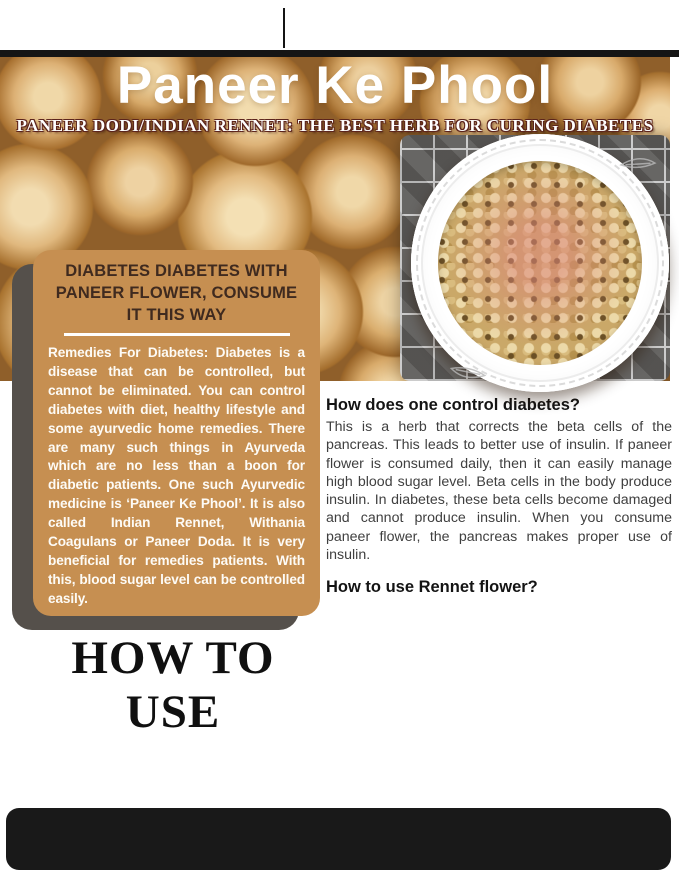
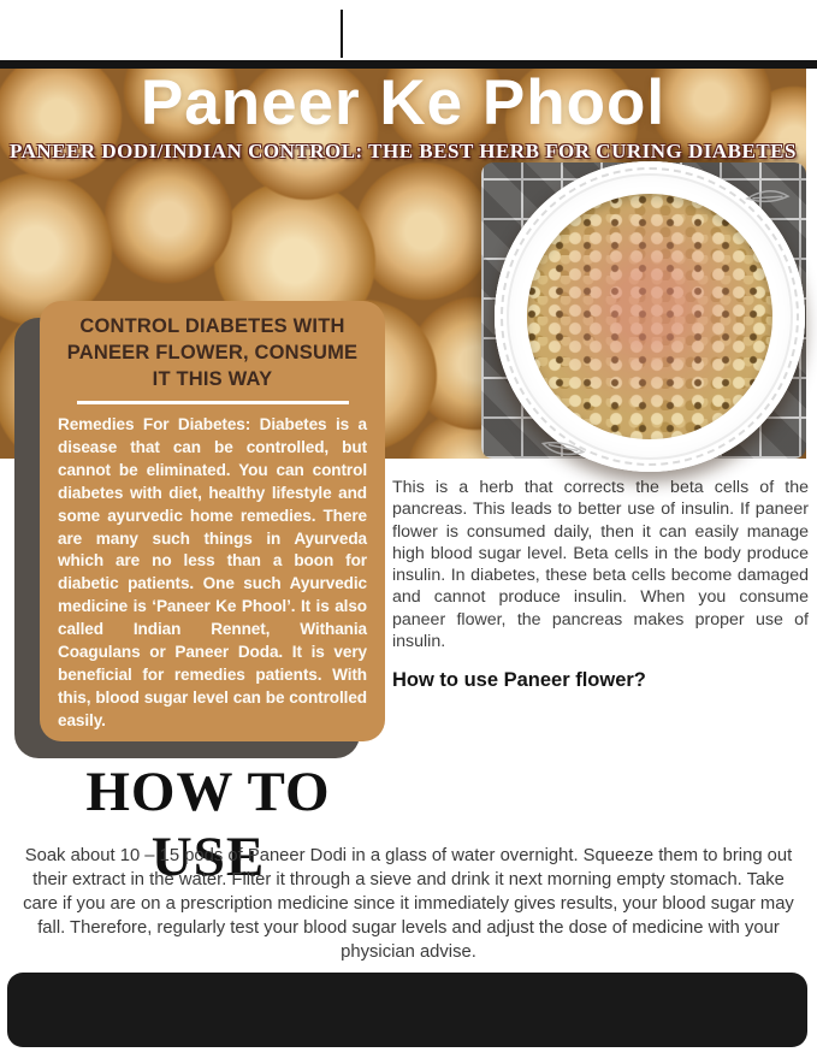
  Paneer Ke Phool
- PANEER DODI/INDIAN RENNET: THE BEST HERB FOR CURING DIABETES
+ PANEER DODI/INDIAN CONTROL: THE BEST HERB FOR CURING DIABETES
- DIABETES DIABETES WITH PANEER FLOWER, CONSUME IT THIS WAY
+ CONTROL DIABETES WITH PANEER FLOWER, CONSUME IT THIS WAY
  Remedies For Diabetes: Diabetes is a disease that can be controlled, but cannot be eliminated. You can control diabetes with diet, healthy lifestyle and some ayurvedic home remedies. There are many such things in Ayurveda which are no less than a boon for diabetic patients. One such Ayurvedic medicine is ‘Paneer Ke Phool’. It is also called Indian Rennet, Withania Coagulans or Paneer Doda. It is very beneficial for remedies patients. With this, blood sugar level can be controlled easily.
- How does one control diabetes?
  This is a herb that corrects the beta cells of the pancreas. This leads to better use of insulin. If paneer flower is consumed daily, then it can easily manage high blood sugar level. Beta cells in the body produce insulin. In diabetes, these beta cells become damaged and cannot produce insulin. When you consume paneer flower, the pancreas makes proper use of insulin.
- How to use Rennet flower?
+ How to use Paneer flower?
  HOW TO USE
+ Soak about 10 – 15 pods of Paneer Dodi in a glass of water overnight. Squeeze them to bring out their extract in the water. Filter it through a sieve and drink it next morning empty stomach. Take care if you are on a prescription medicine since it immediately gives results, your blood sugar may fall. Therefore, regularly test your blood sugar levels and adjust the dose of medicine with your physician advise.
